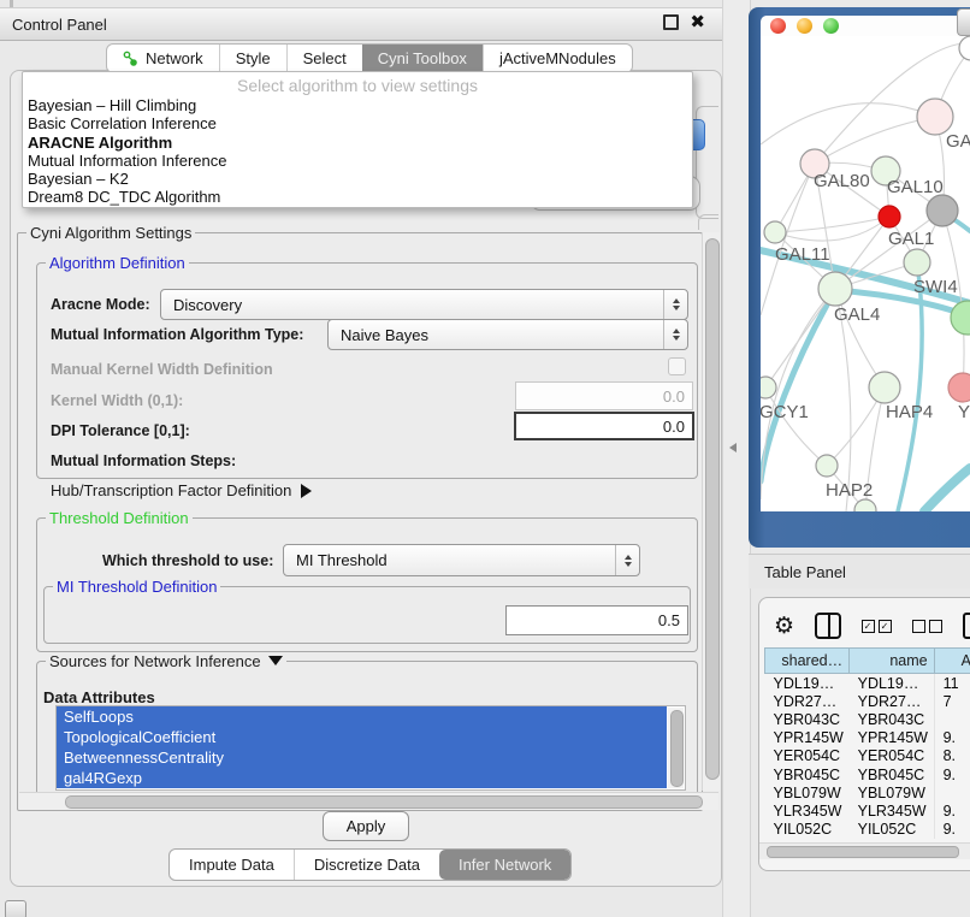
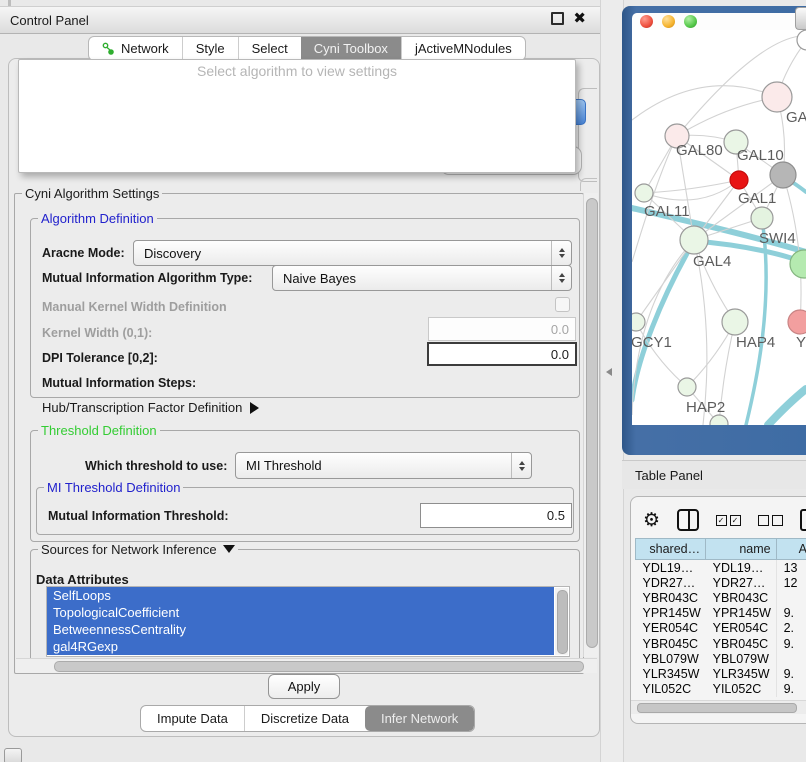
  Control Panel
  ✖
  Network
  Style
  Select
  Cyni Toolbox
  jActiveMNodules
  Select algorithm to view settings
- Bayesian – Hill Climbing
- Basic Correlation Inference
- ARACNE Algorithm
- Mutual Information Inference
- Bayesian – K2
- Dream8 DC_TDC Algorithm
  Cyni Algorithm Settings
  Algorithm Definition
  Aracne Mode:
  Discovery
  Mutual Information Algorithm Type:
  Naive Bayes
  Manual Kernel Width Definition
  Kernel Width (0,1):
  0.0
- DPI Tolerance [0,1]:
+ DPI Tolerance [0,2]:
  0.0
  Mutual Information Steps:
  Hub/Transcription Factor Definition
  Threshold Definition
  Which threshold to use:
  MI Threshold
  MI Threshold Definition
+ Mutual Information Threshold:
  0.5
  Sources for Network Inference
  Data Attributes
  SelfLoops
  TopologicalCoefficient
  BetweennessCentrality
  gal4RGexp
  Apply
  Impute Data
  Discretize Data
  Infer Network
  GAL80
  GAL10
  GAL1
  GAL11
  SWI4
  GAL4
  GCY1
  HAP4
  Y
  HAP2
  Table Panel
  ⚙
  ✓
  ✓
  shared…	name	A
- YDL19…	YDL19…	11
+ YDL19…	YDL19…	13
- YDR27…	YDR27…	7
+ YDR27…	YDR27…	12
  YBR043C	YBR043C
  YPR145W	YPR145W	9.
- YER054C	YER054C	8.
+ YER054C	YER054C	2.
  YBR045C	YBR045C	9.
  YBL079W	YBL079W
  YLR345W	YLR345W	9.
  YIL052C	YIL052C	9.
